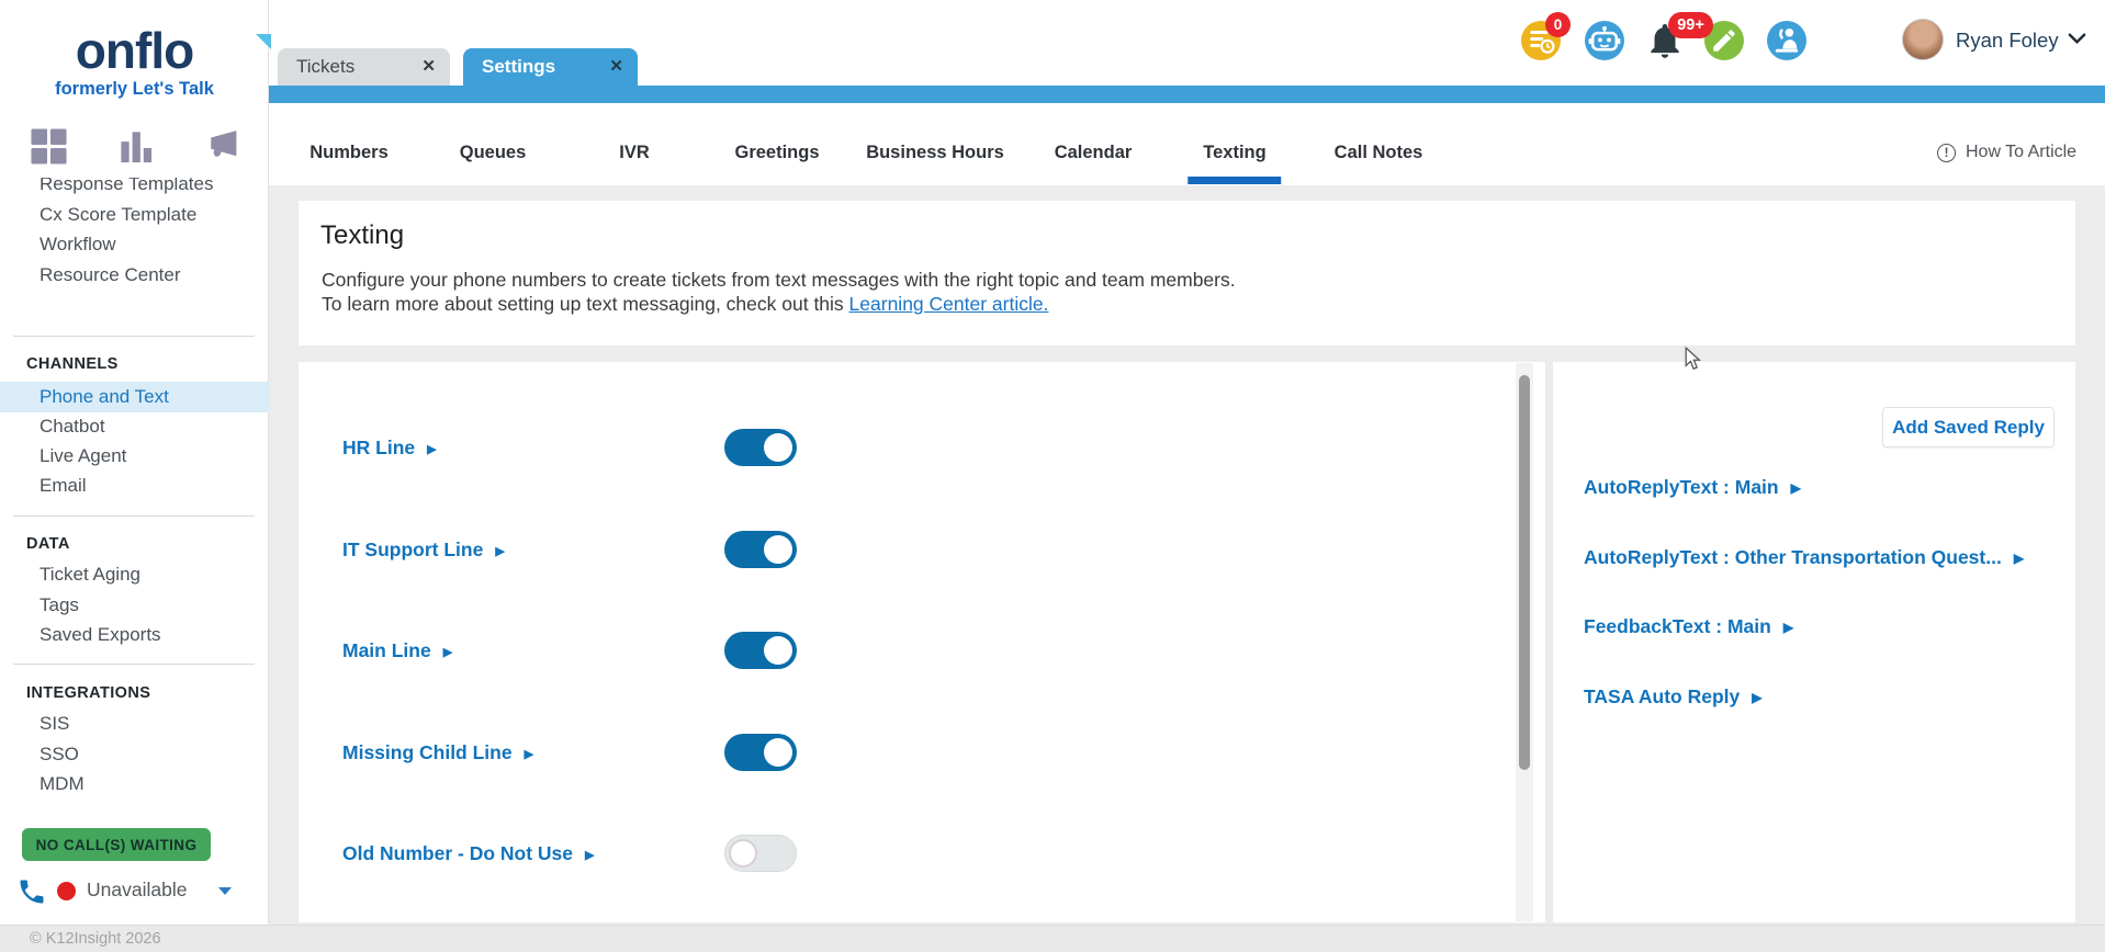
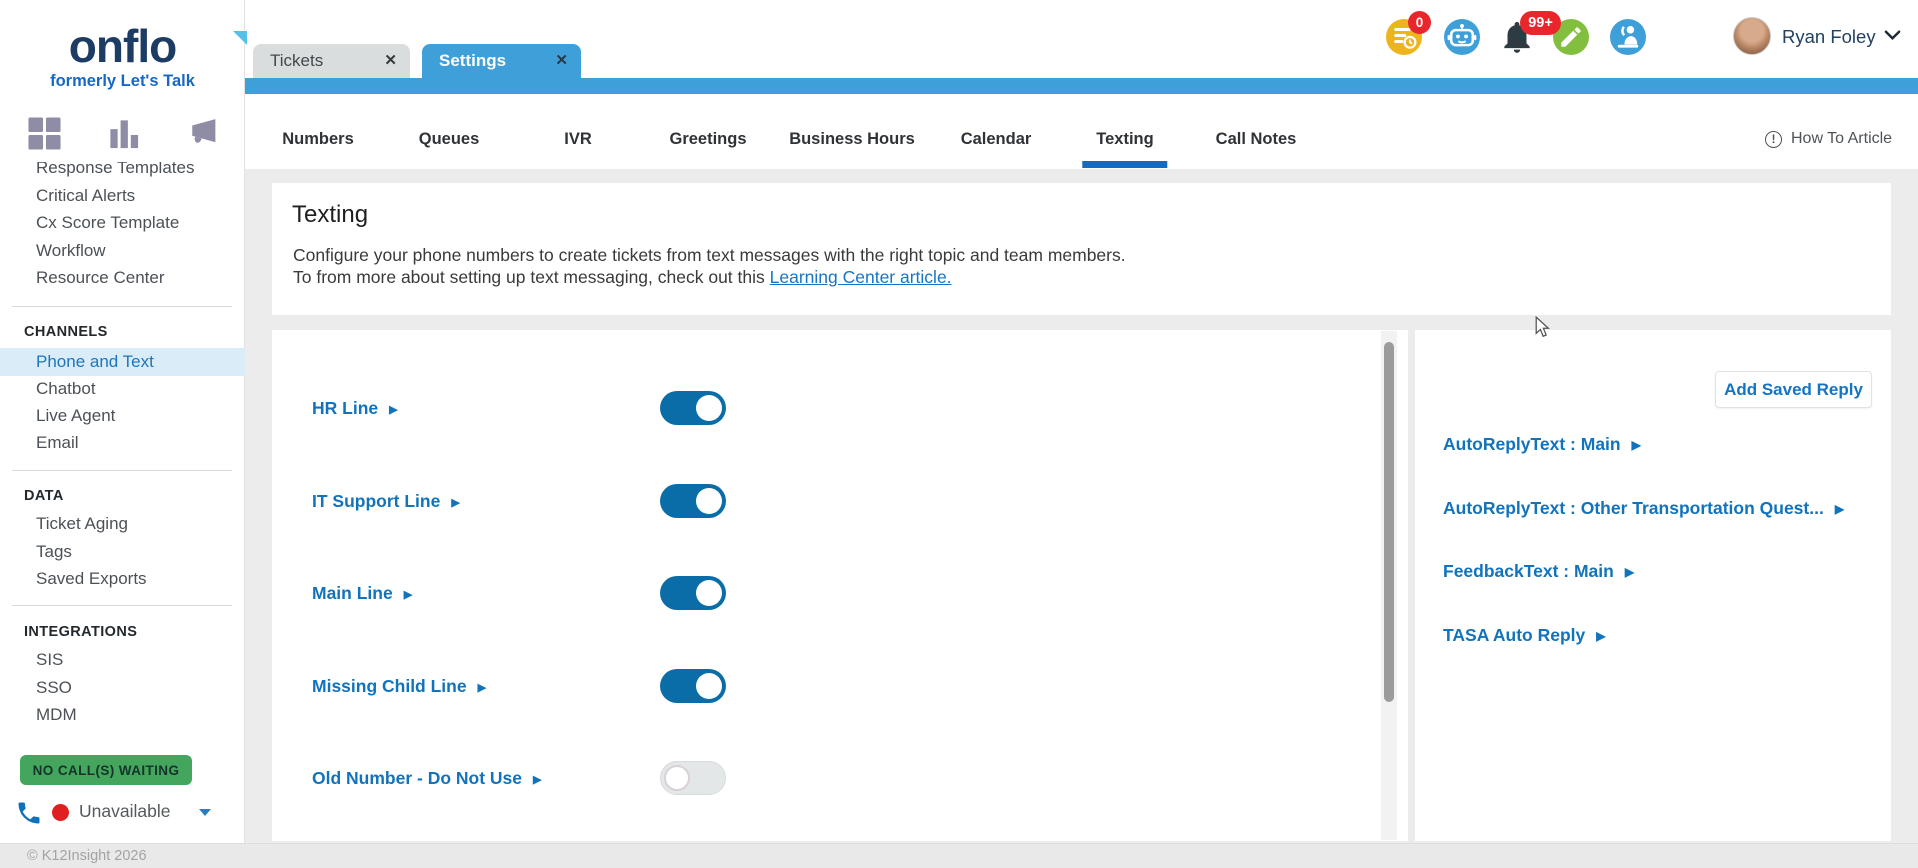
  onflo
  formerly Let's Talk
  Response Templates
+ Critical Alerts
  Cx Score Template
  Workflow
  Resource Center
  CHANNELS
  Phone and Text
  Chatbot
  Live Agent
  Email
  DATA
  Ticket Aging
  Tags
  Saved Exports
  INTEGRATIONS
  SIS
  SSO
  MDM
  NO CALL(S) WAITING
  Unavailable
  Tickets
  ✕
  Settings
  ✕
  0
  99+
  Ryan Foley
  Numbers
  Queues
  IVR
  Greetings
  Business Hours
  Calendar
  Texting
  Call Notes
  !
  How To Article
  Texting
  Configure your phone numbers to create tickets from text messages with the right topic and team members.
- To learn more about setting up text messaging, check out this Learning Center article.
+ To from more about setting up text messaging, check out this Learning Center article.
  HR Line ▶
  IT Support Line ▶
  Main Line ▶
  Missing Child Line ▶
  Old Number - Do Not Use ▶
  Add Saved Reply
  AutoReplyText : Main ▶
  AutoReplyText : Other Transportation Quest... ▶
  FeedbackText : Main ▶
  TASA Auto Reply ▶
  © K12Insight 2026
